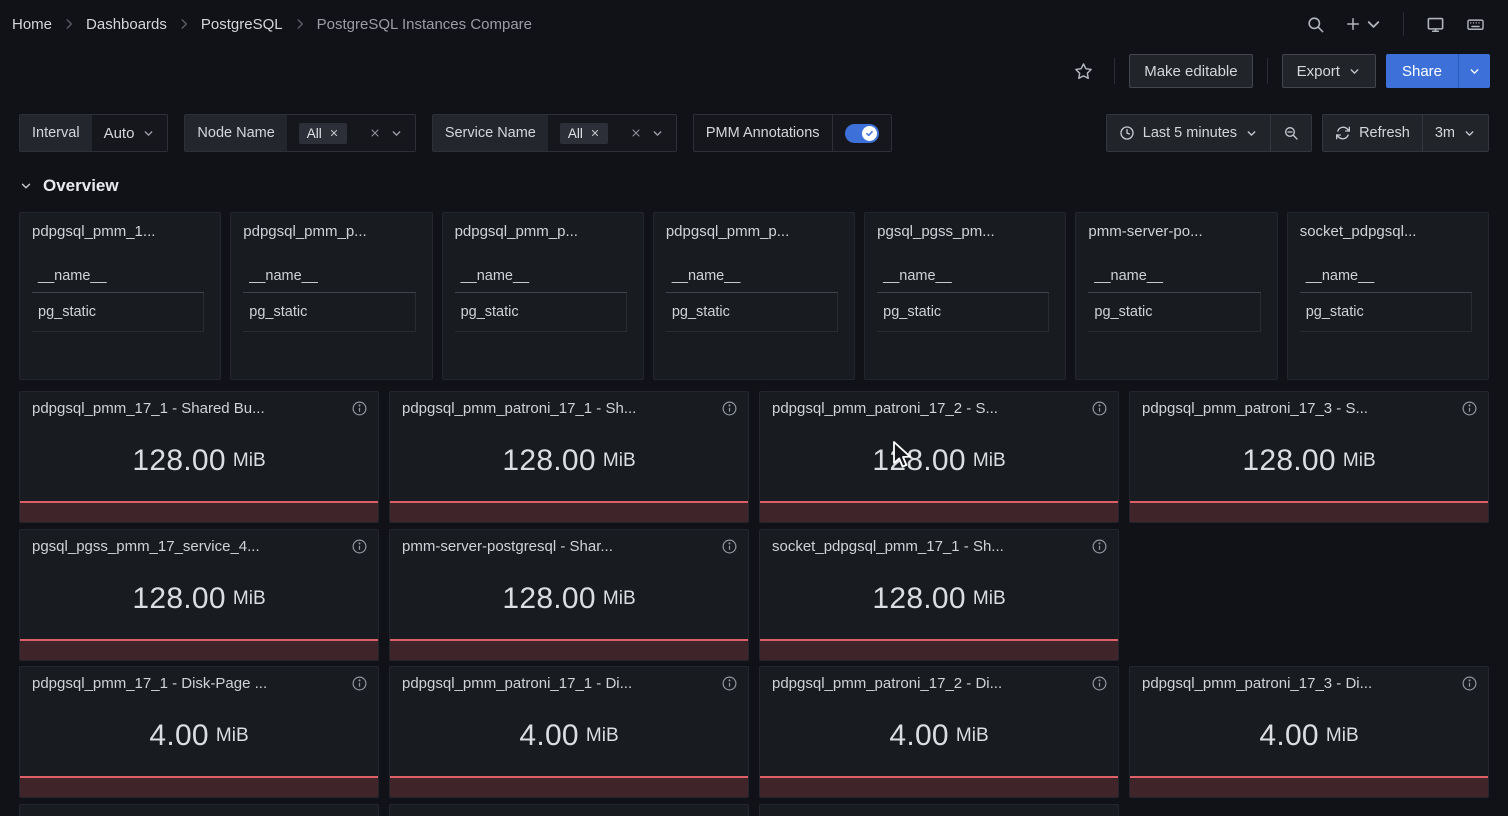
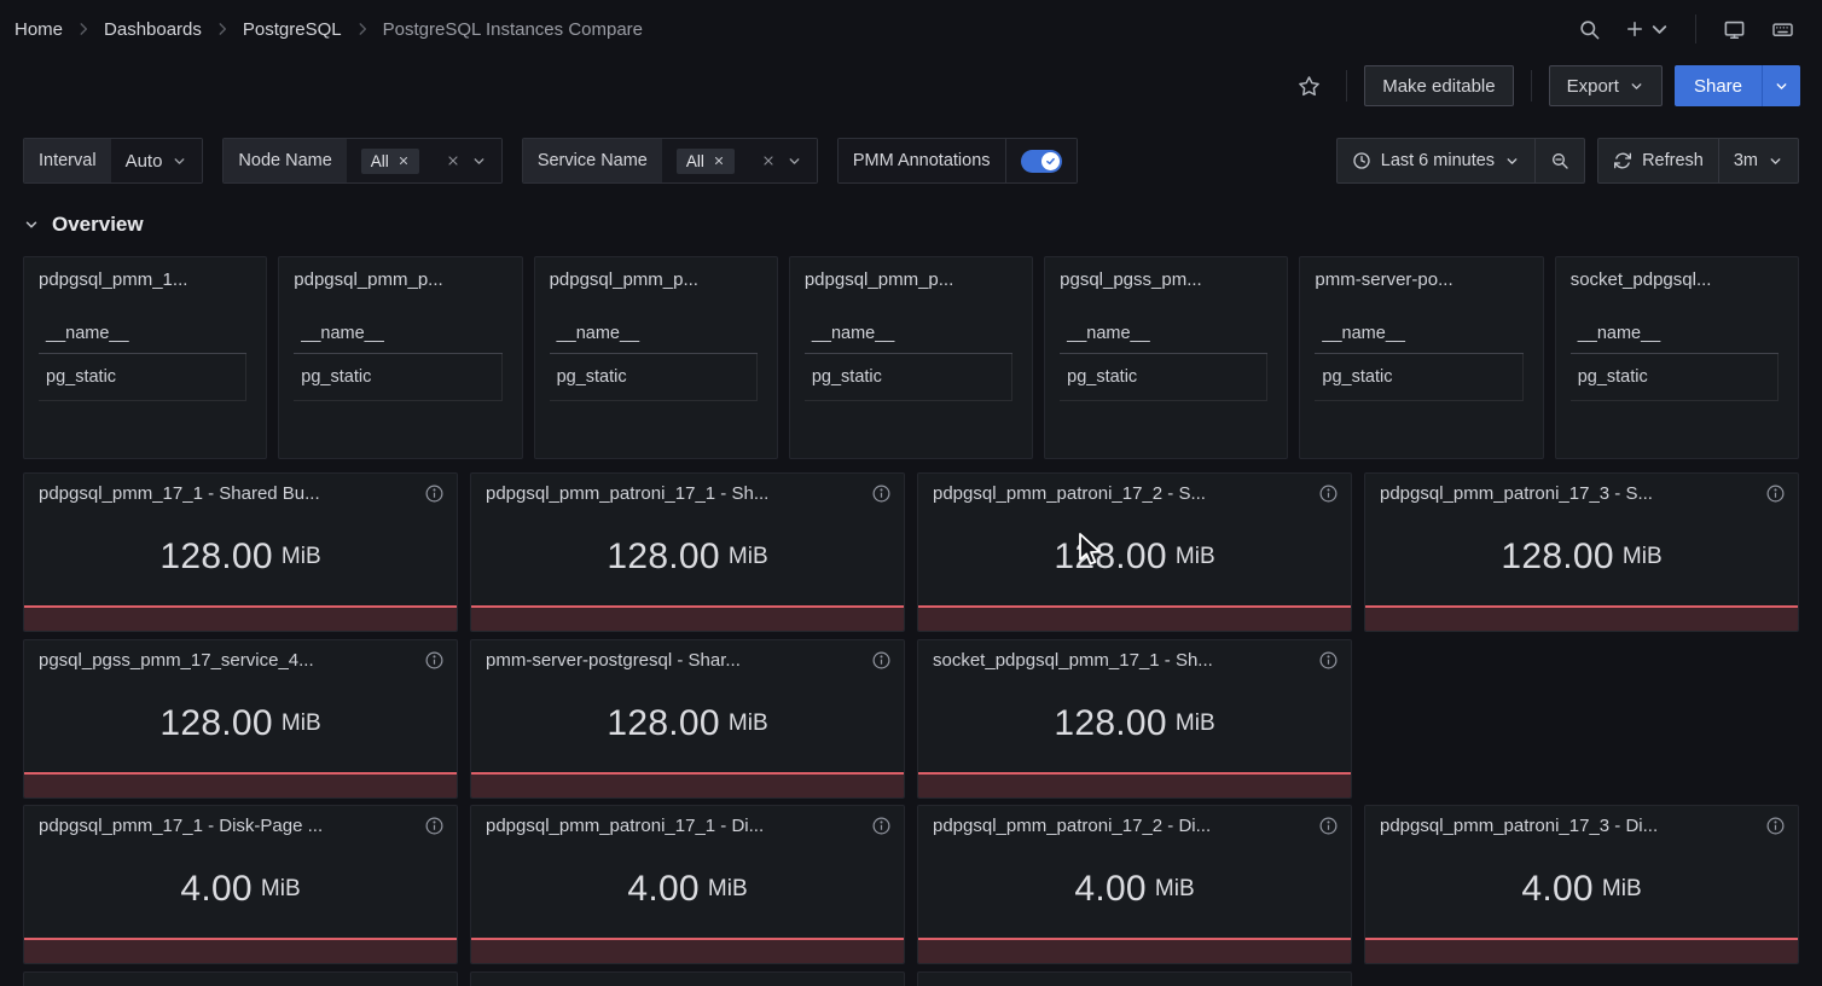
  Home
  Dashboards
  PostgreSQL
  PostgreSQL Instances Compare
  Make editable
  Export
  Share
  Interval
  Auto
  Node Name
  All
  Service Name
  All
  PMM Annotations
- Last 5 minutes
+ Last 6 minutes
  Refresh
  3m
  Overview
  pdpgsql_pmm_1...
  __name__
  pg_static
  pdpgsql_pmm_p...
  __name__
  pg_static
  pdpgsql_pmm_p...
  __name__
  pg_static
  pdpgsql_pmm_p...
  __name__
  pg_static
  pgsql_pgss_pm...
  __name__
  pg_static
  pmm-server-po...
  __name__
  pg_static
  socket_pdpgsql...
  __name__
  pg_static
  pdpgsql_pmm_17_1 - Shared Bu...
  128.00
  MiB
  pdpgsql_pmm_patroni_17_1 - Sh...
  128.00
  MiB
  pdpgsql_pmm_patroni_17_2 - S...
  18.00
  MiB
  pdpgsql_pmm_patroni_17_3 - S...
  128.00
  MiB
  pgsql_pgss_pmm_17_service_4...
  128.00
  MiB
  pmm-server-postgresql - Shar...
  128.00
  MiB
  socket_pdpgsql_pmm_17_1 - Sh...
  128.00
  MiB
  pdpgsql_pmm_17_1 - Disk-Page ...
  4.00
  MiB
  pdpgsql_pmm_patroni_17_1 - Di...
  4.00
  MiB
  pdpgsql_pmm_patroni_17_2 - Di...
  4.00
  MiB
  pdpgsql_pmm_patroni_17_3 - Di...
  4.00
  MiB
